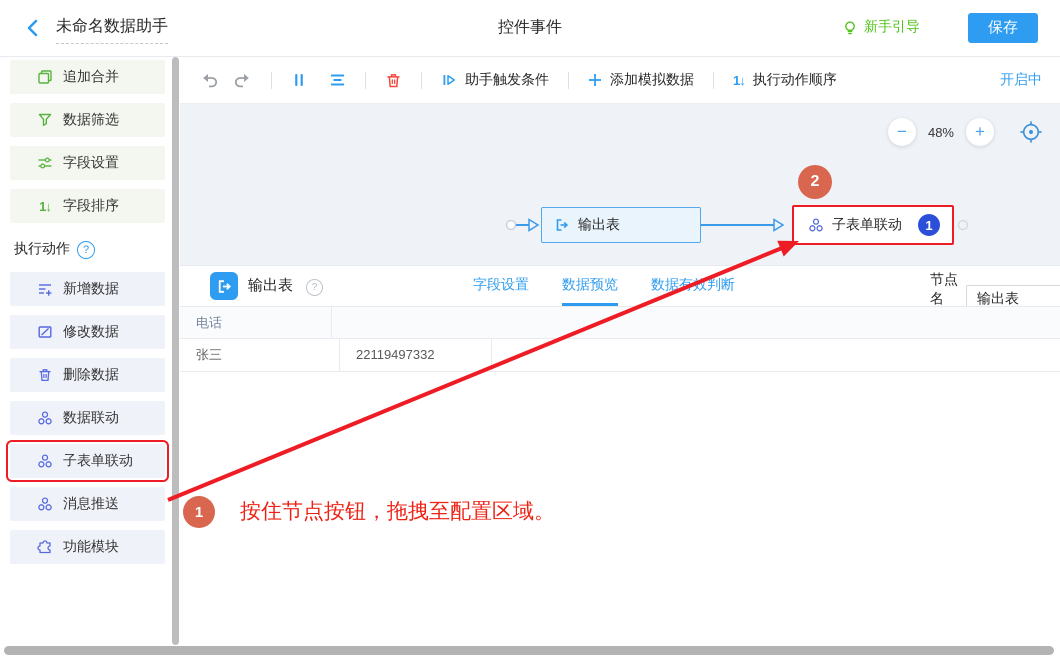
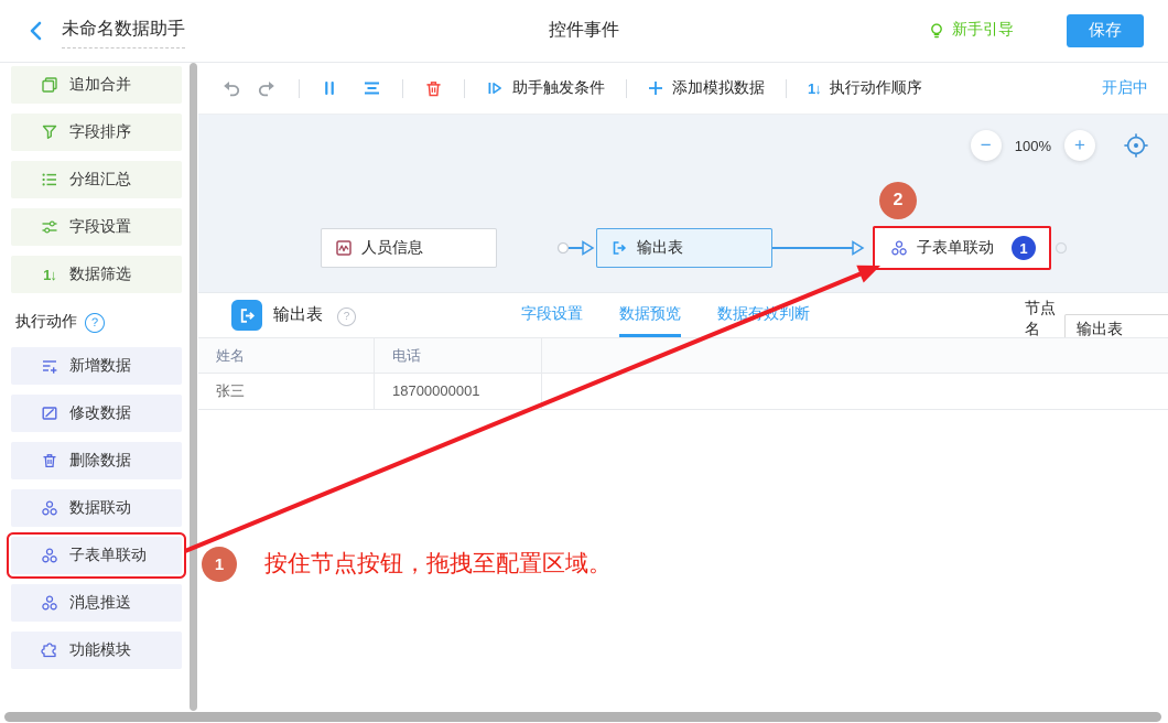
  未命名数据助手
  控件事件
  新手引导
  保存
  追加合并
- 数据筛选
+ 字段排序
+ 分组汇总
  字段设置
  1↓
- 字段排序
+ 数据筛选
  执行动作
  ?
  新增数据
  修改数据
  删除数据
  数据联动
  子表单联动
  消息推送
  功能模块
  助手触发条件
  添加模拟数据
  1↓
  执行动作顺序
  开启中
  −
- 48%
+ 100%
  +
+ 人员信息
  输出表
  子表单联动
  1
  2
  输出表
  ?
  字段设置
  数据预览
  数据有效判断
  输出表
+ 姓名
  电话
  张三
- 22119497332
+ 18700000001
  1
  按住节点按钮，拖拽至配置区域。
